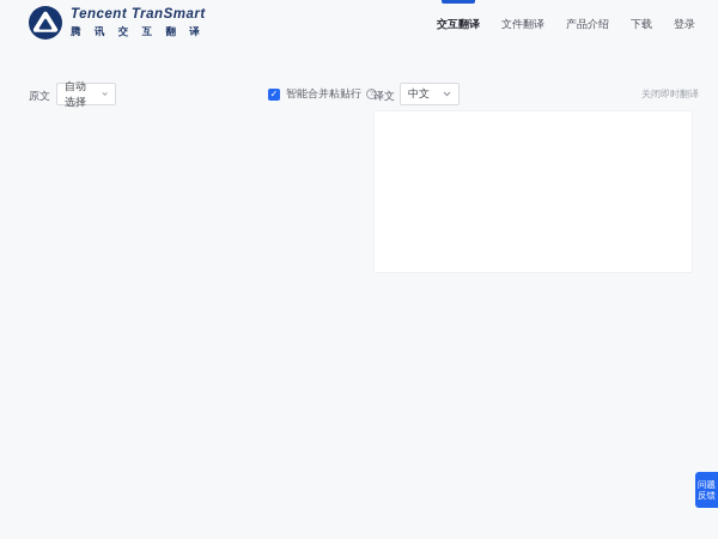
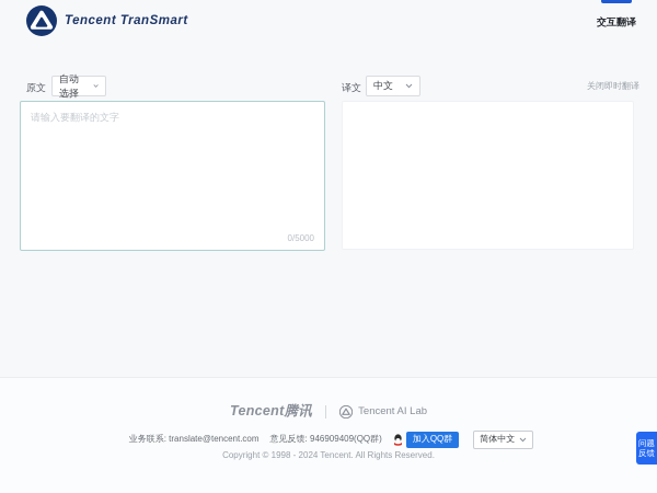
  Tencent TranSmart
- 腾 讯 交 互 翻 译
  交互翻译
- 文件翻译
- 产品介绍
- 下载
- 登录
  原文
  自动选择
- ✓
- 智能合并粘贴行
  译文
  中文
  关闭即时翻译
+ 请输入要翻译的文字
+ 0/5000
+ Tencent腾讯
+ Tencent AI Lab
+ 业务联系: translate@tencent.com
+ 意见反馈: 946909409(QQ群)
+ 加入QQ群
+ 简体中文
+ Copyright © 1998 - 2024 Tencent. All Rights Reserved.
  问题
  反馈
